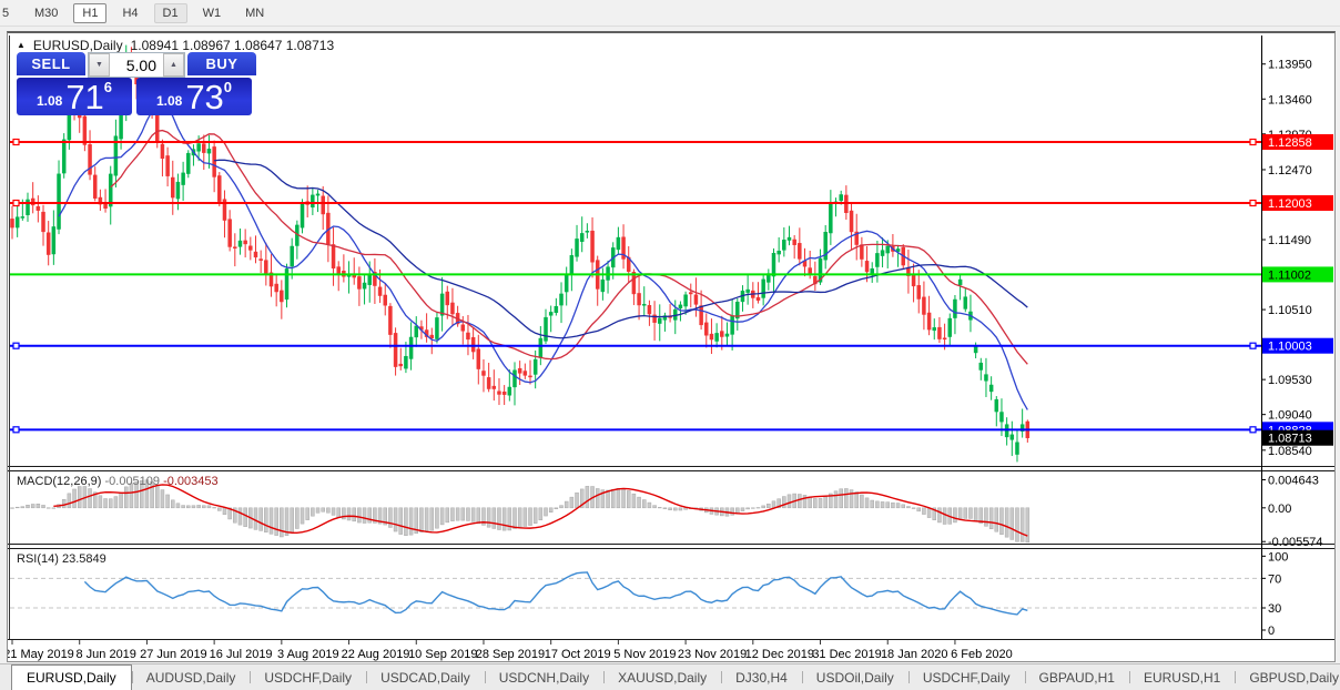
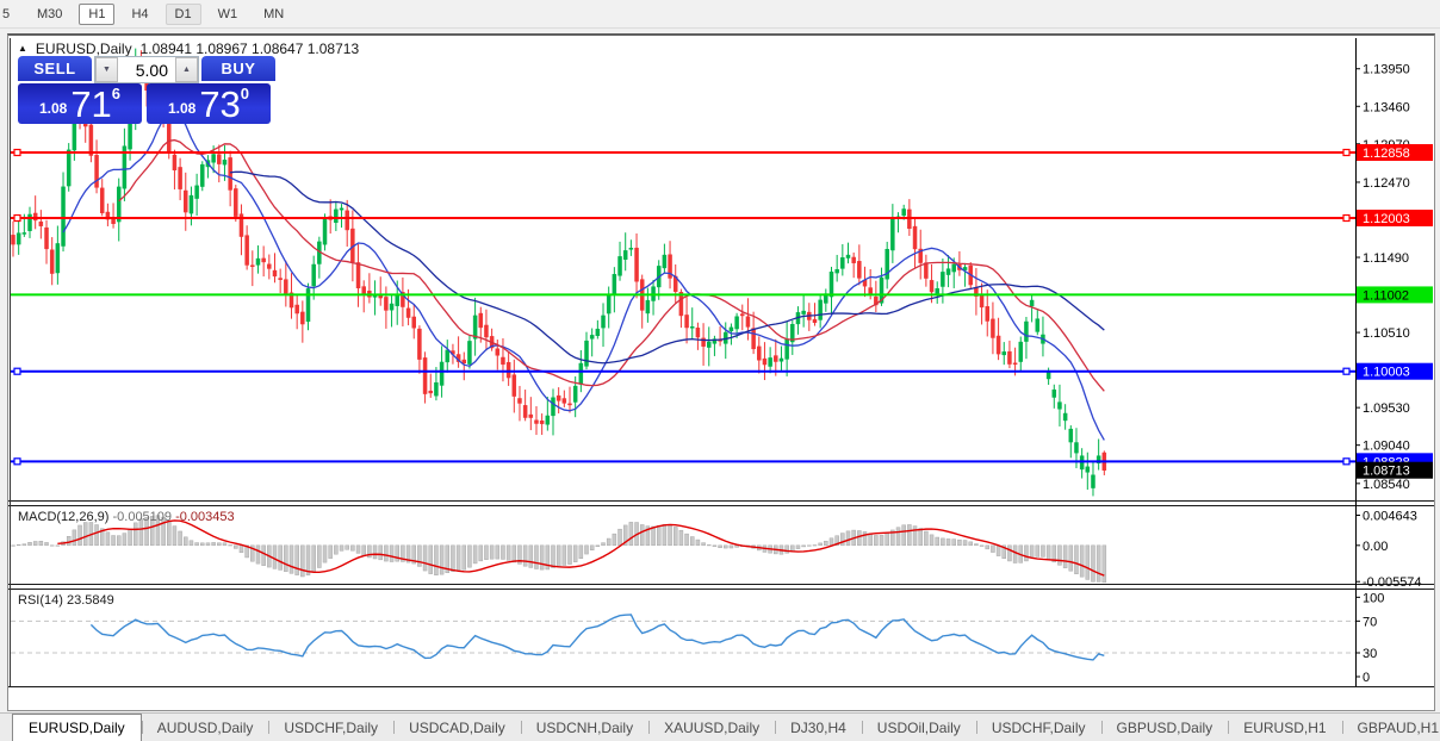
  5
  M30
  H1
  H4
  D1
  W1
  MN
  1.13950
  1.13460
  1.12470
  1.11490
  1.10510
  1.09530
  1.09040
  1.08540
  1.12858
  1.12003
  1.11002
  1.10003
  1.08713
  0.004643
  0.00
  -0.005574
  100
  70
  30
  0
- 21 May 2019
- 8 Jun 2019
- 27 Jun 2019
- 16 Jul 2019
- 3 Aug 2019
- 22 Aug 2019
- 10 Sep 2019
- 28 Sep 2019
- 17 Oct 2019
- 5 Nov 2019
- 23 Nov 2019
- 12 Dec 2019
- 31 Dec 2019
- 18 Jan 2020
- 6 Feb 2020
  ▲
  EURUSD,Daily
  1.08941 1.08967 1.08647 1.08713
  SELL
  5.00
  BUY
  1.08
  71
  6
  1.08
  73
  0
  MACD(12,26,9) -0.005109 -0.003453
  RSI(14) 23.5849
  EURUSD,Daily
  AUDUSD,Daily
  USDCHF,Daily
  USDCAD,Daily
  USDCNH,Daily
  XAUUSD,Daily
  DJ30,H4
  USDOil,Daily
  USDCHF,Daily
- GBPAUD,H1
+ GBPUSD,Daily
  EURUSD,H1
- GBPUSD,Daily
+ GBPAUD,H1
